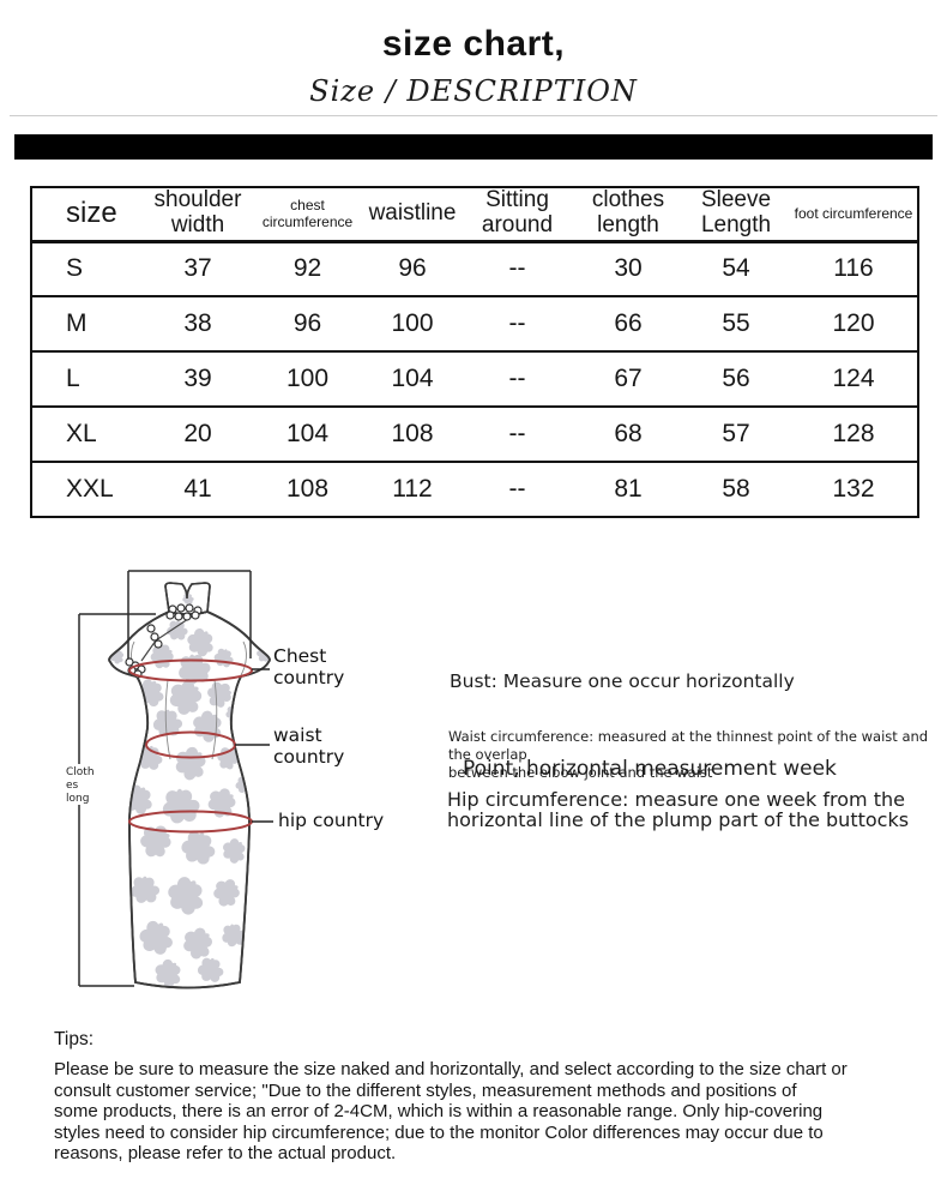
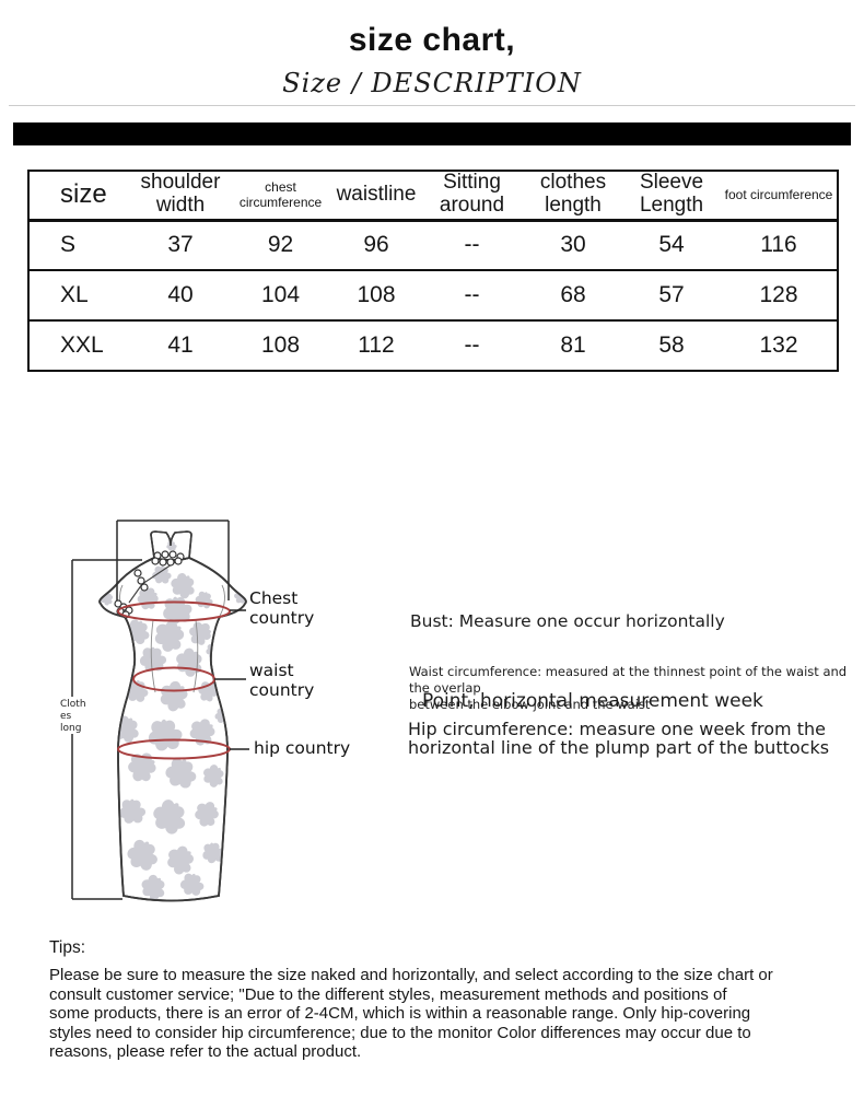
  size chart,
  Size / DESCRIPTION
  size	shoulder width	chest circumference	waistline	Sitting around	clothes length	Sleeve Length	foot circumference
  S	37	92	96	--	30	54	116
- M	38	96	100	--	66	55	120
- L	39	100	104	--	67	56	124
- XL	20	104	108	--	68	57	128
+ XL	40	104	108	--	68	57	128
  XXL	41	108	112	--	81	58	132
  Chest
  country
  waist
  country
  hip country
  Cloth
  es
  long
  Bust: Measure one occur horizontally
  Waist circumference: measured at the thinnest point of the waist and the overlap
  between the elbow joint and the waist
  Point, horizontal measurement week
  Hip circumference: measure one week from the
  horizontal line of the plump part of the buttocks
  Tips:
  Please be sure to measure the size naked and horizontally, and select according to the size chart or
  consult customer service; "Due to the different styles, measurement methods and positions of
  some products, there is an error of 2-4CM, which is within a reasonable range. Only hip-covering
  styles need to consider hip circumference; due to the monitor Color differences may occur due to
  reasons, please refer to the actual product.
